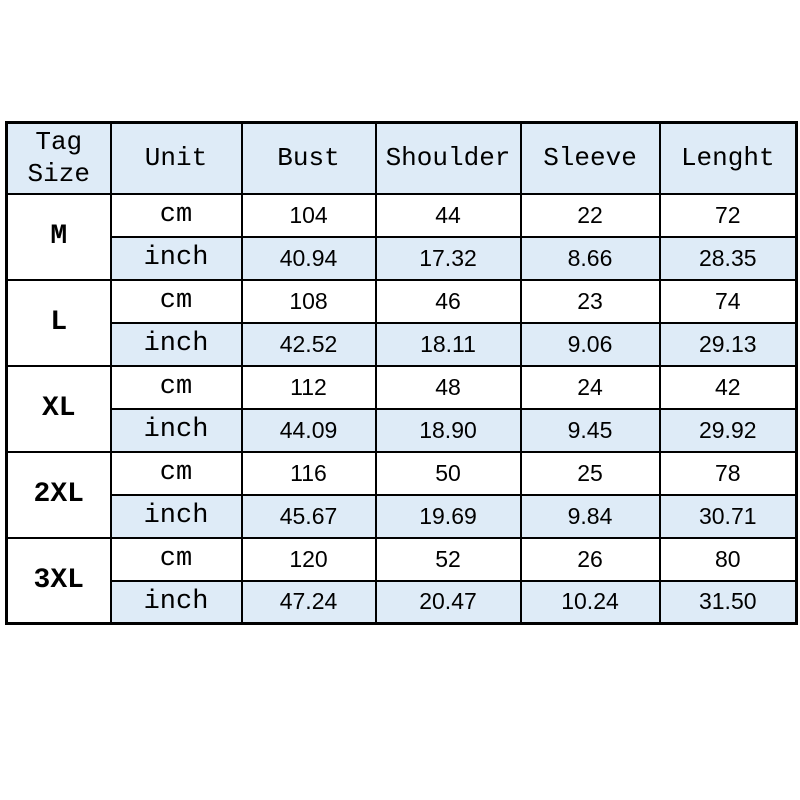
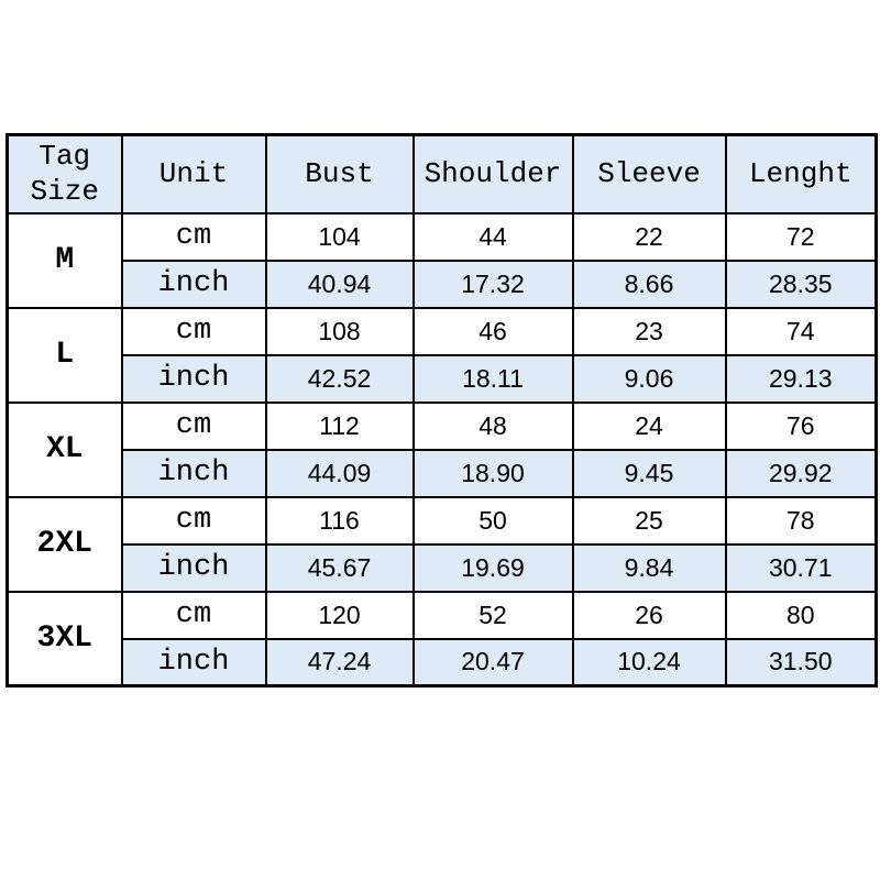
  Tag Size	Unit	Bust	Shoulder	Sleeve	Lenght
  M	cm	104	44	22	72
  inch	40.94	17.32	8.66	28.35
  L	cm	108	46	23	74
  inch	42.52	18.11	9.06	29.13
- XL	cm	112	48	24	42
+ XL	cm	112	48	24	76
  inch	44.09	18.90	9.45	29.92
  2XL	cm	116	50	25	78
  inch	45.67	19.69	9.84	30.71
  3XL	cm	120	52	26	80
  inch	47.24	20.47	10.24	31.50
